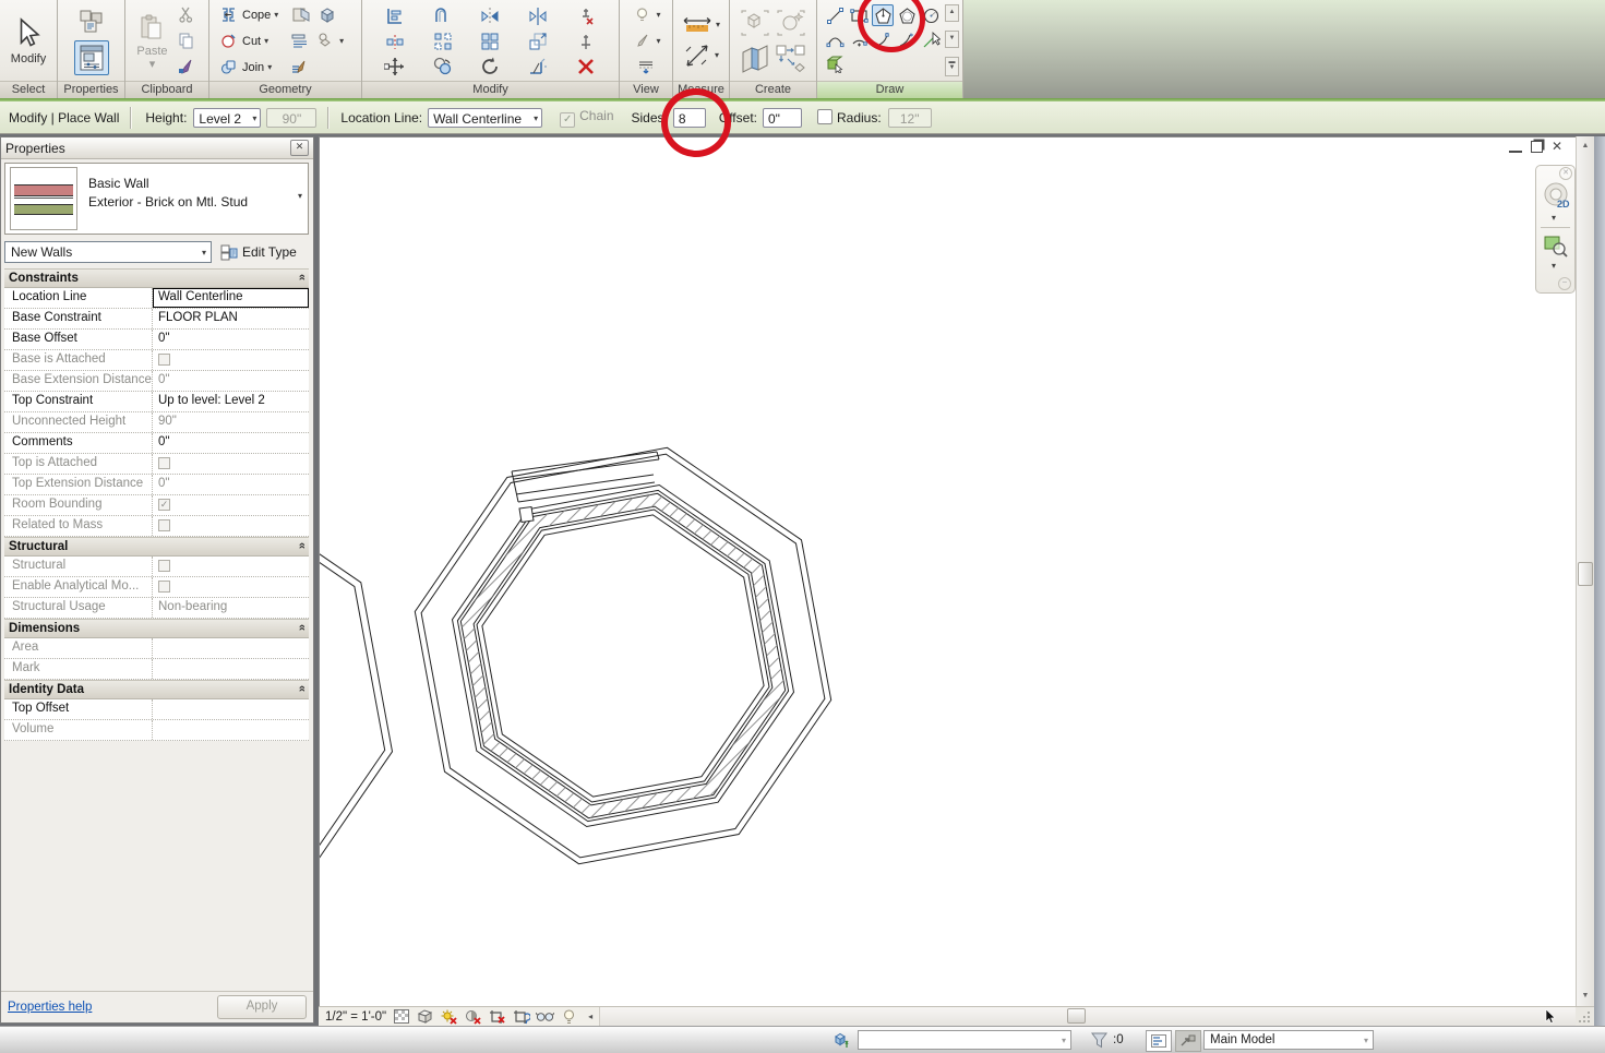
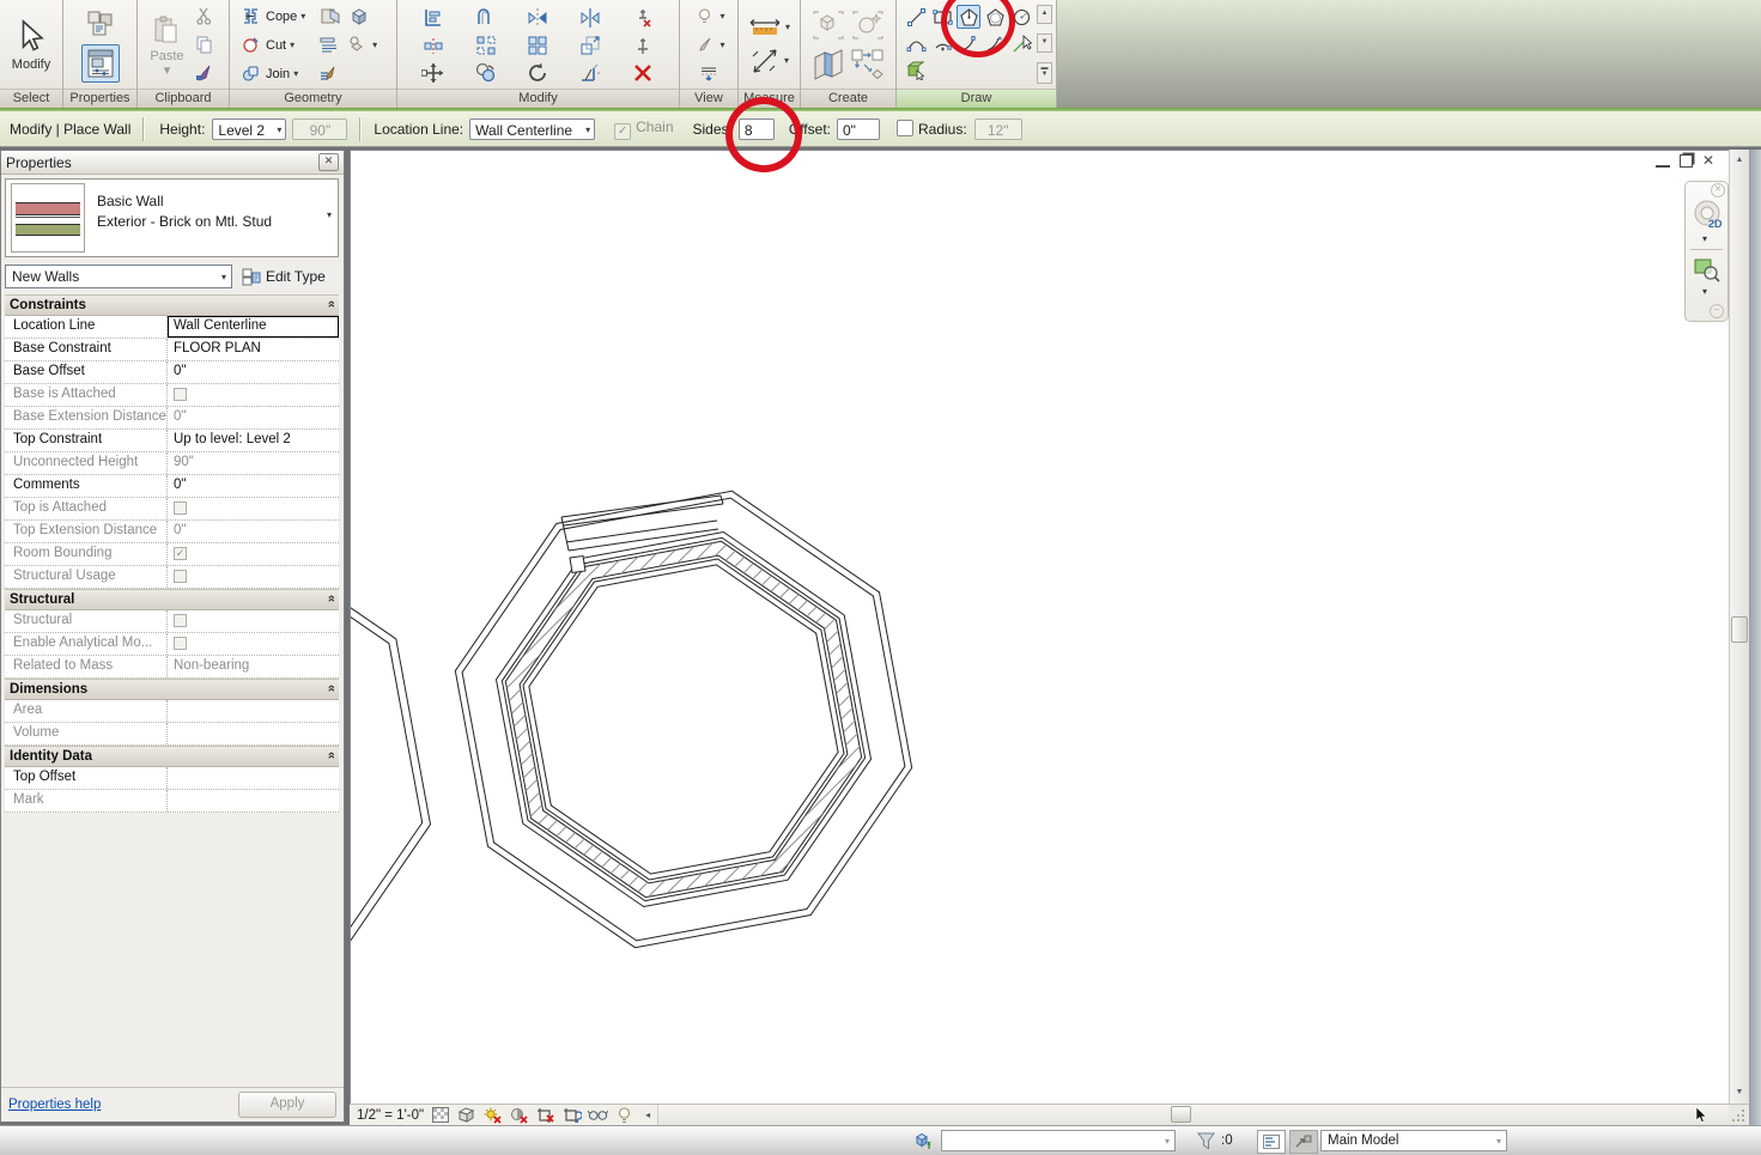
  Modify
  Select
  Properties
  Paste
  ▾
  Clipboard
  Cope
  ▾
  Cut
  ▾
  ▾
  Join
  ▾
  Geometry
  Modify
  ▾
  ▾
  View
  ▾
  ▾
  Measure
  Create
  Draw
  Modify | Place Wall
  Height:
  Level 2
  ▾
  90"
  Location Line:
  Wall Centerline
  ▾
  ✓ Chain
  Sides:
  8
  Offset:
  0"
  Radius:
  12"
  Properties
  ✕
  Basic Wall
  Exterior - Brick on Mtl. Stud
  ▾
  New Walls
  ▾
  Edit Type
  Constraints
  Location Line
  Wall Centerline
  Base Constraint
  FLOOR PLAN
  Base Offset
  0"
  Base is Attached
  Base Extension Distance
  0"
  Top Constraint
  Up to level: Level 2
  Unconnected Height
  90"
  Comments
  0"
  Top is Attached
  Top Extension Distance
  0"
  Room Bounding
  ✓
- Related to Mass
+ Structural Usage
  Structural
  Structural
  Enable Analytical Mo...
- Structural Usage
+ Related to Mass
  Non-bearing
  Dimensions
  Area
- Mark
+ Volume
  Identity Data
  Top Offset
- Volume
+ Mark
  Properties help
  Apply
  ✕
  2D
  ▾
  ▾
  −
  1/2" = 1'-0"
  ◂
  ▾
  :0
  Main Model
  ▾
